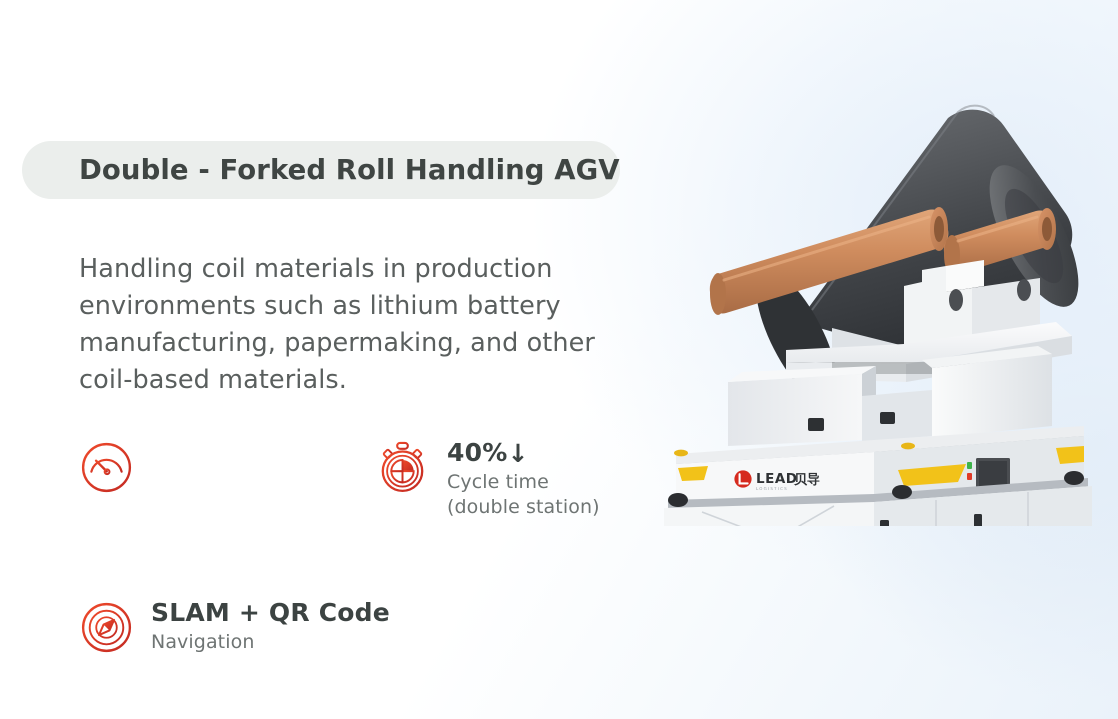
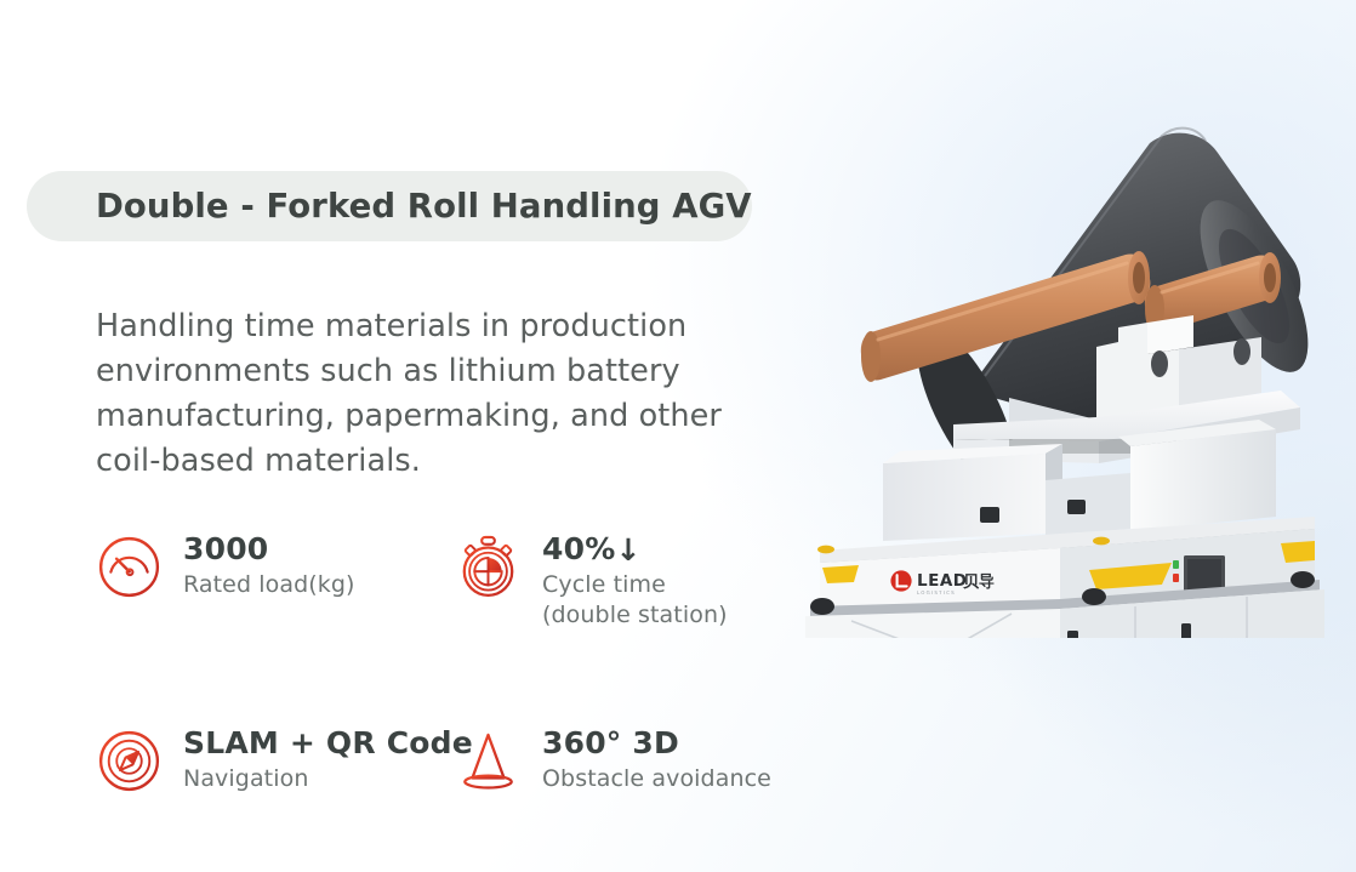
  Double - Forked Roll Handling AGV
- Handling coil materials in production environments such as lithium battery manufacturing, papermaking, and other coil-based materials.
+ Handling time materials in production environments such as lithium battery manufacturing, papermaking, and other coil-based materials.
+ 3000
+ Rated load(kg)
  40%↓
  Cycle time
  (double station)
  SLAM + QR Code
  Navigation
+ 360° 3D
+ Obstacle avoidance
  LEAD
  贝导
